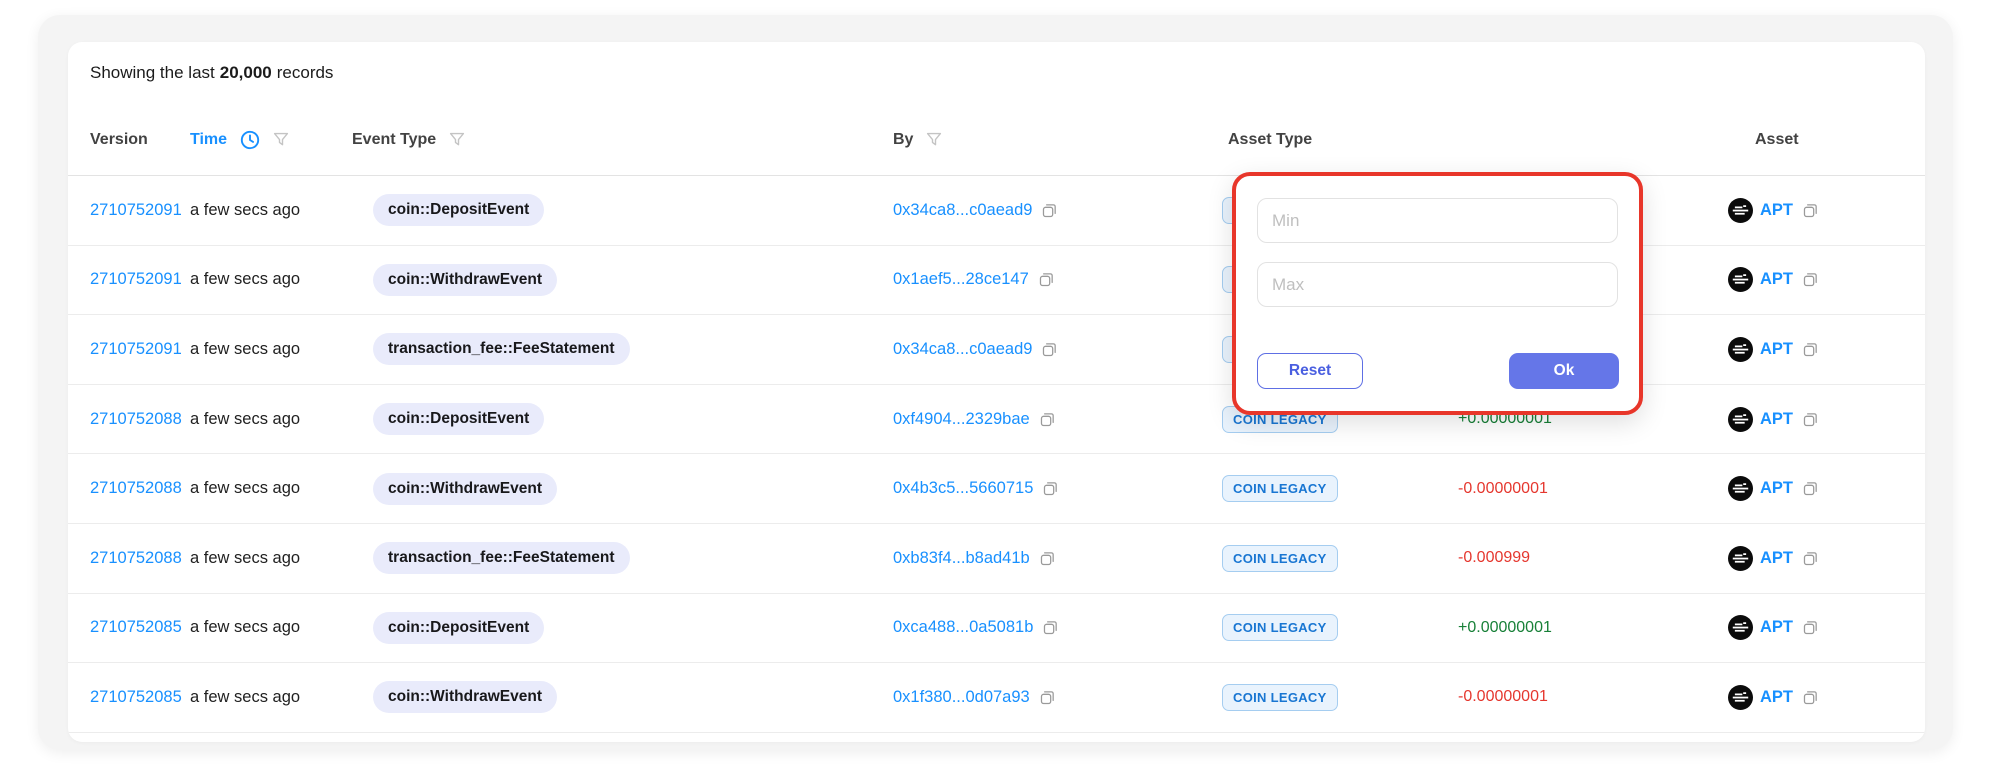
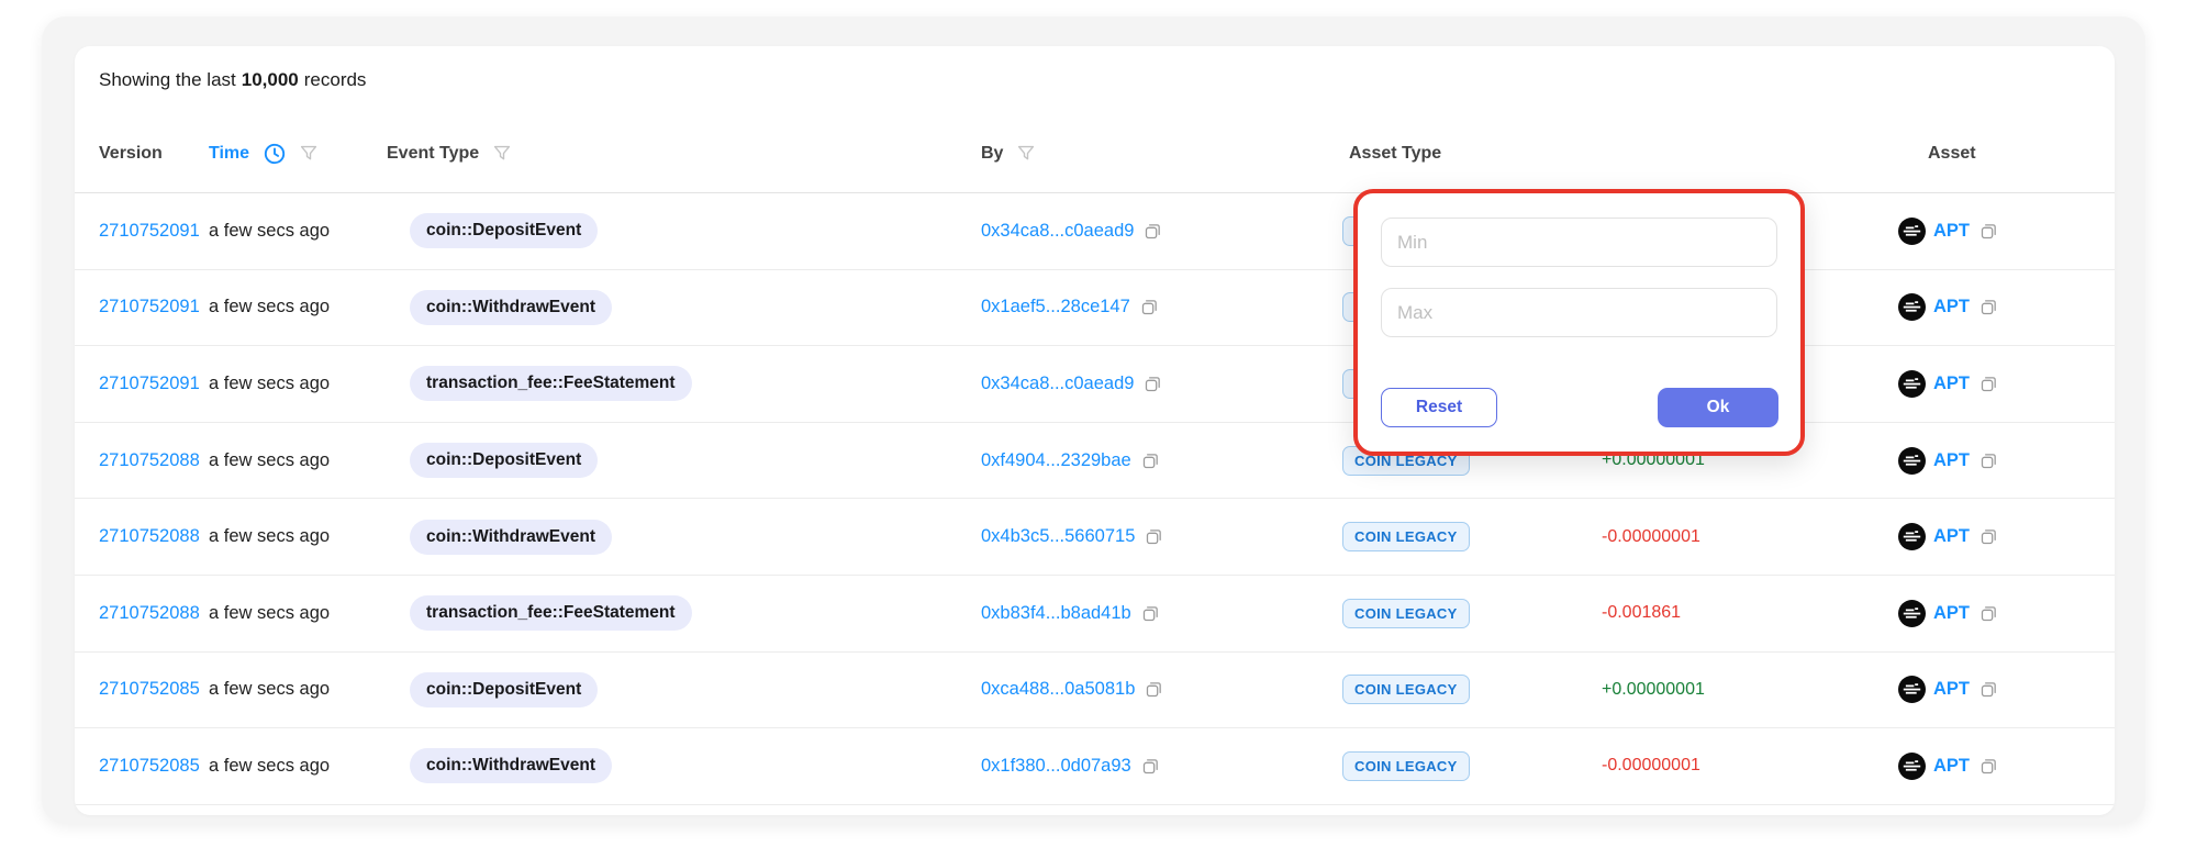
  Showing the last
- 20,000
+ 10,000
  records
  Version
  Time
  Event Type
  By
  Asset Type
  Asset
  2710752091
  a few secs ago
  coin::DepositEvent
  0x34ca8...c0aead9
  APT
  2710752091
  a few secs ago
  coin::WithdrawEvent
  0x1aef5...28ce147
  APT
  2710752091
  a few secs ago
  transaction_fee::FeeStatement
  0x34ca8...c0aead9
  APT
  2710752088
  a few secs ago
  coin::DepositEvent
  0xf4904...2329bae
  COIN LEGACY
  +0.00000001
  APT
  2710752088
  a few secs ago
  coin::WithdrawEvent
  0x4b3c5...5660715
  COIN LEGACY
  -0.00000001
  APT
  2710752088
  a few secs ago
  transaction_fee::FeeStatement
  0xb83f4...b8ad41b
  COIN LEGACY
- -0.000999
+ -0.001861
  APT
  2710752085
  a few secs ago
  coin::DepositEvent
  0xca488...0a5081b
  COIN LEGACY
  +0.00000001
  APT
  2710752085
  a few secs ago
  coin::WithdrawEvent
  0x1f380...0d07a93
  COIN LEGACY
  -0.00000001
  APT
  Min
  Max
  Reset
  Ok
